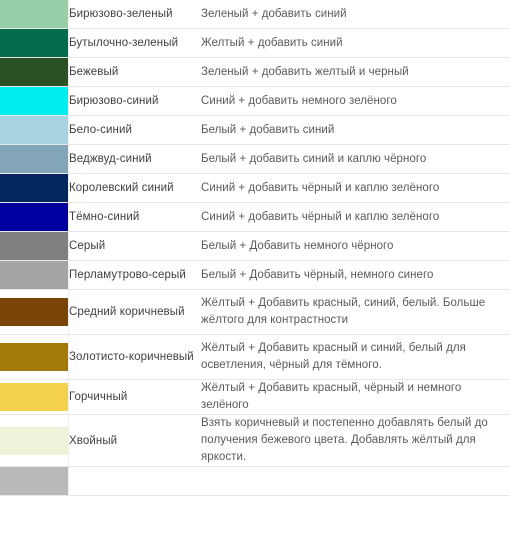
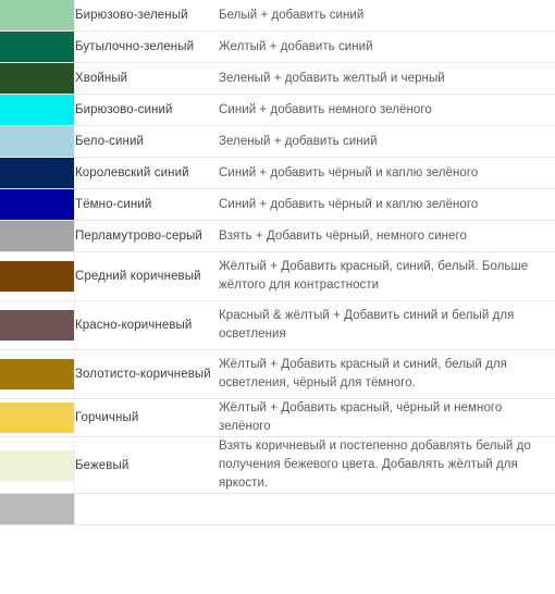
- 	Бирюзово-зеленый	Зеленый + добавить синий
+ 	Бирюзово-зеленый	Белый + добавить синий
  	Бутылочно-зеленый	Желтый + добавить синий
- 	Бежевый	Зеленый + добавить желтый и черный
+ 	Хвойный	Зеленый + добавить желтый и черный
  	Бирюзово-синий	Синий + добавить немного зелёного
- 	Бело-синий	Белый + добавить синий
+ 	Бело-синий	Зеленый + добавить синий
- 	Веджвуд-синий	Белый + добавить синий и каплю чёрного
  	Королевский синий	Синий + добавить чёрный и каплю зелёного
  	Тёмно-синий	Синий + добавить чёрный и каплю зелёного
- 	Серый	Белый + Добавить немного чёрного
- 	Перламутрово-серый	Белый + Добавить чёрный, немного синего
+ 	Перламутрово-серый	Взять + Добавить чёрный, немного синего
  	Средний коричневый	Жёлтый + Добавить красный, синий, белый. Больше жёлтого для контрастности
+ 	Красно-коричневый	Красный & жёлтый + Добавить синий и белый для осветления
  	Золотисто-коричневый	Жёлтый + Добавить красный и синий, белый для осветления, чёрный для тёмного.
  	Горчичный	Жёлтый + Добавить красный, чёрный и немного зелёного
- 	Хвойный	Взять коричневый и постепенно добавлять белый до получения бежевого цвета. Добавлять жёлтый для яркости.
+ 	Бежевый	Взять коричневый и постепенно добавлять белый до получения бежевого цвета. Добавлять жёлтый для яркости.
